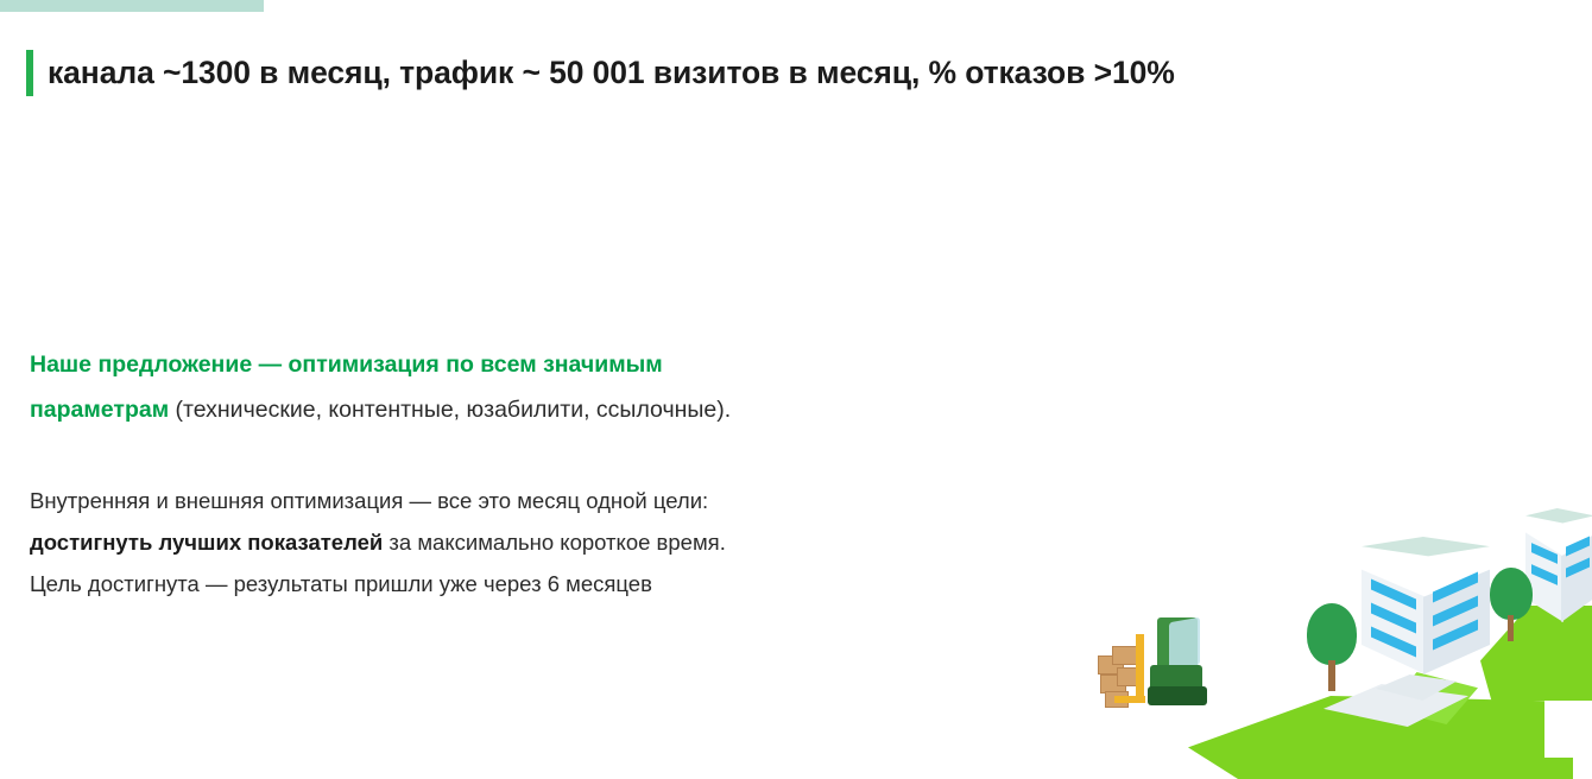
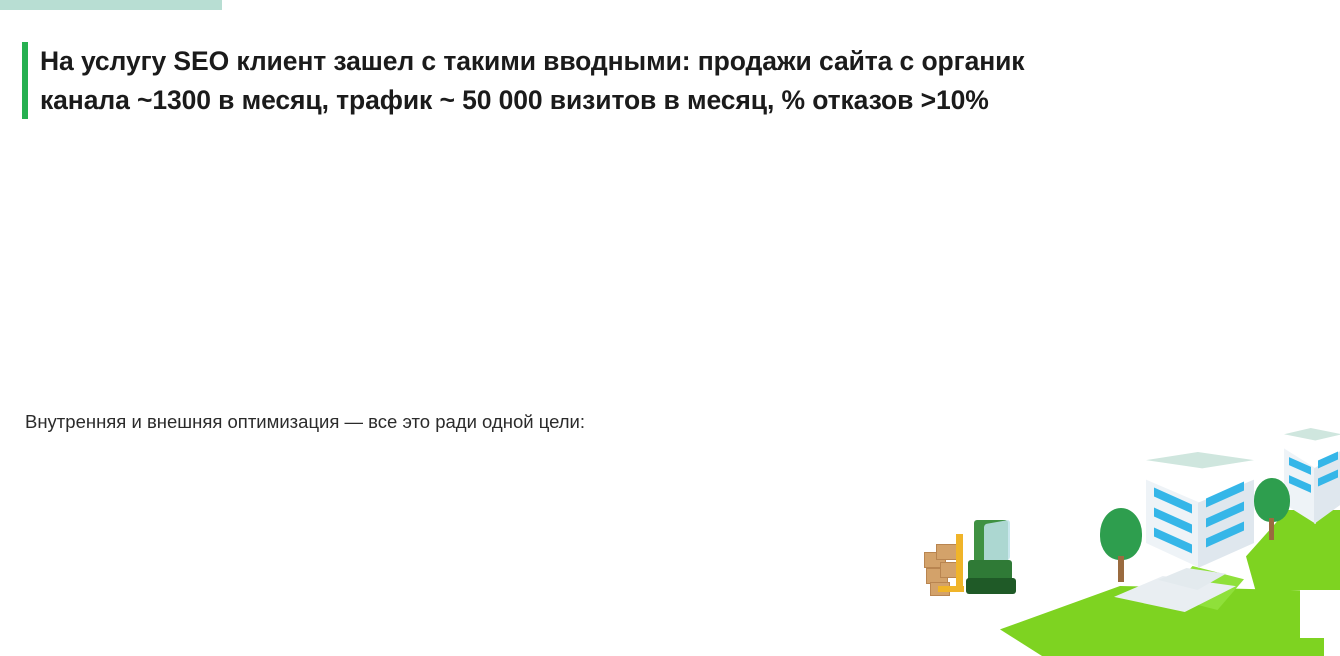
+ На услугу SEO клиент зашел с такими вводными: продажи сайта с органик
- канала ~1300 в месяц, трафик ~ 50 001 визитов в месяц, % отказов >10%
+ канала ~1300 в месяц, трафик ~ 50 000 визитов в месяц, % отказов >10%
- Наше предложение — оптимизация по всем значимым
- параметрам (технические, контентные, юзабилити, ссылочные).
- Внутренняя и внешняя оптимизация — все это месяц одной цели:
+ Внутренняя и внешняя оптимизация — все это ради одной цели:
- достигнуть лучших показателей за максимально короткое время.
- Цель достигнута — результаты пришли уже через 6 месяцев
